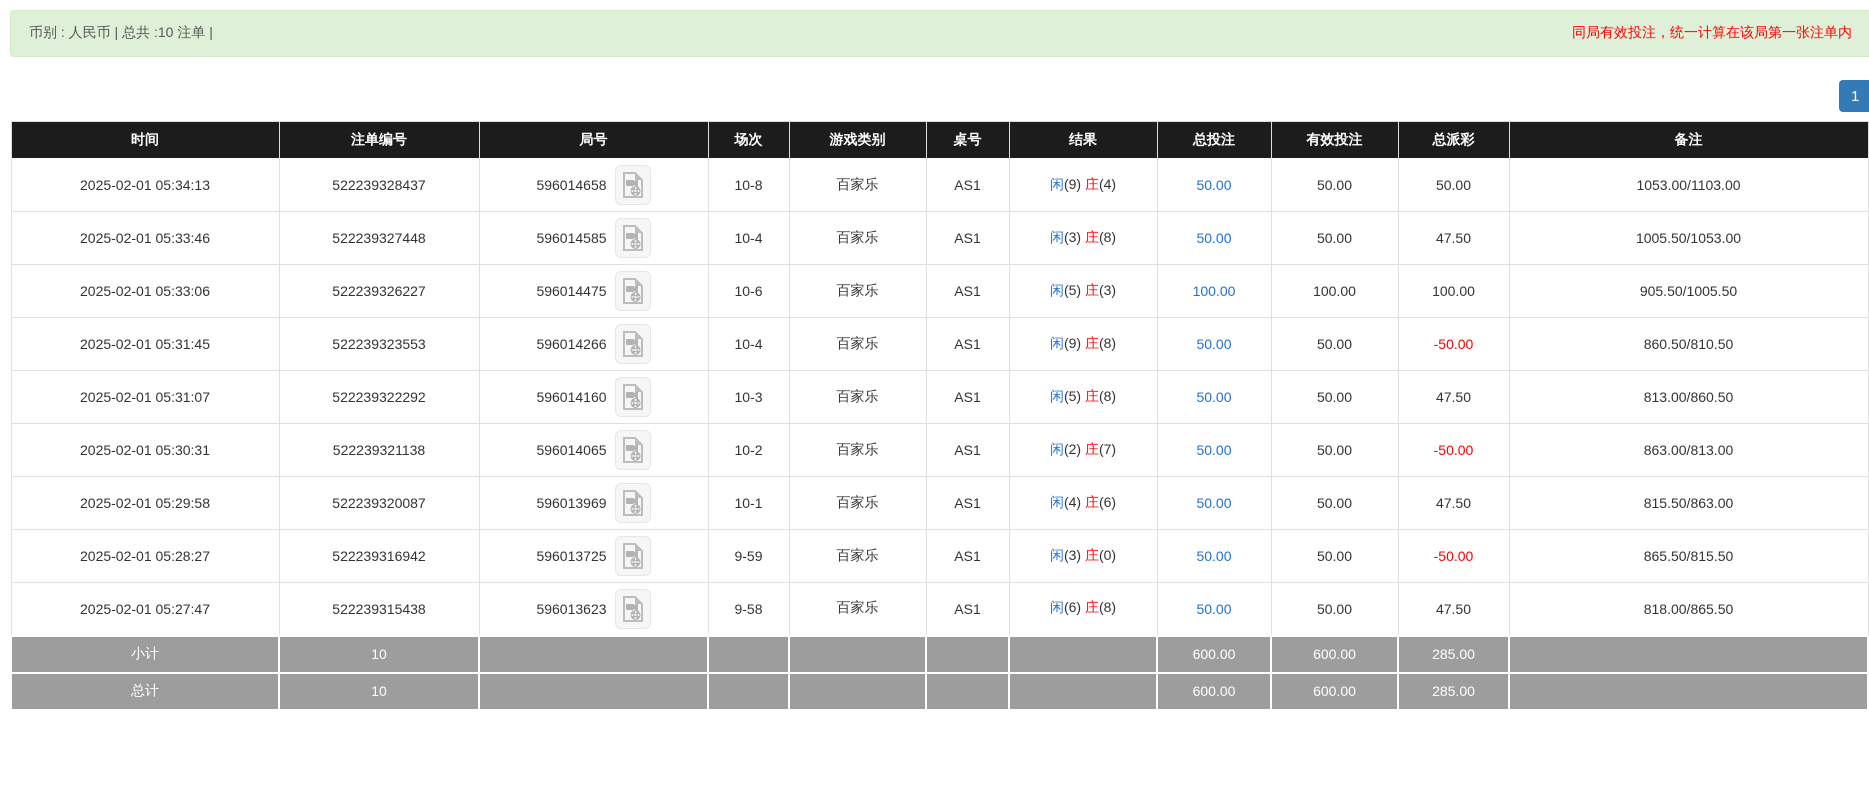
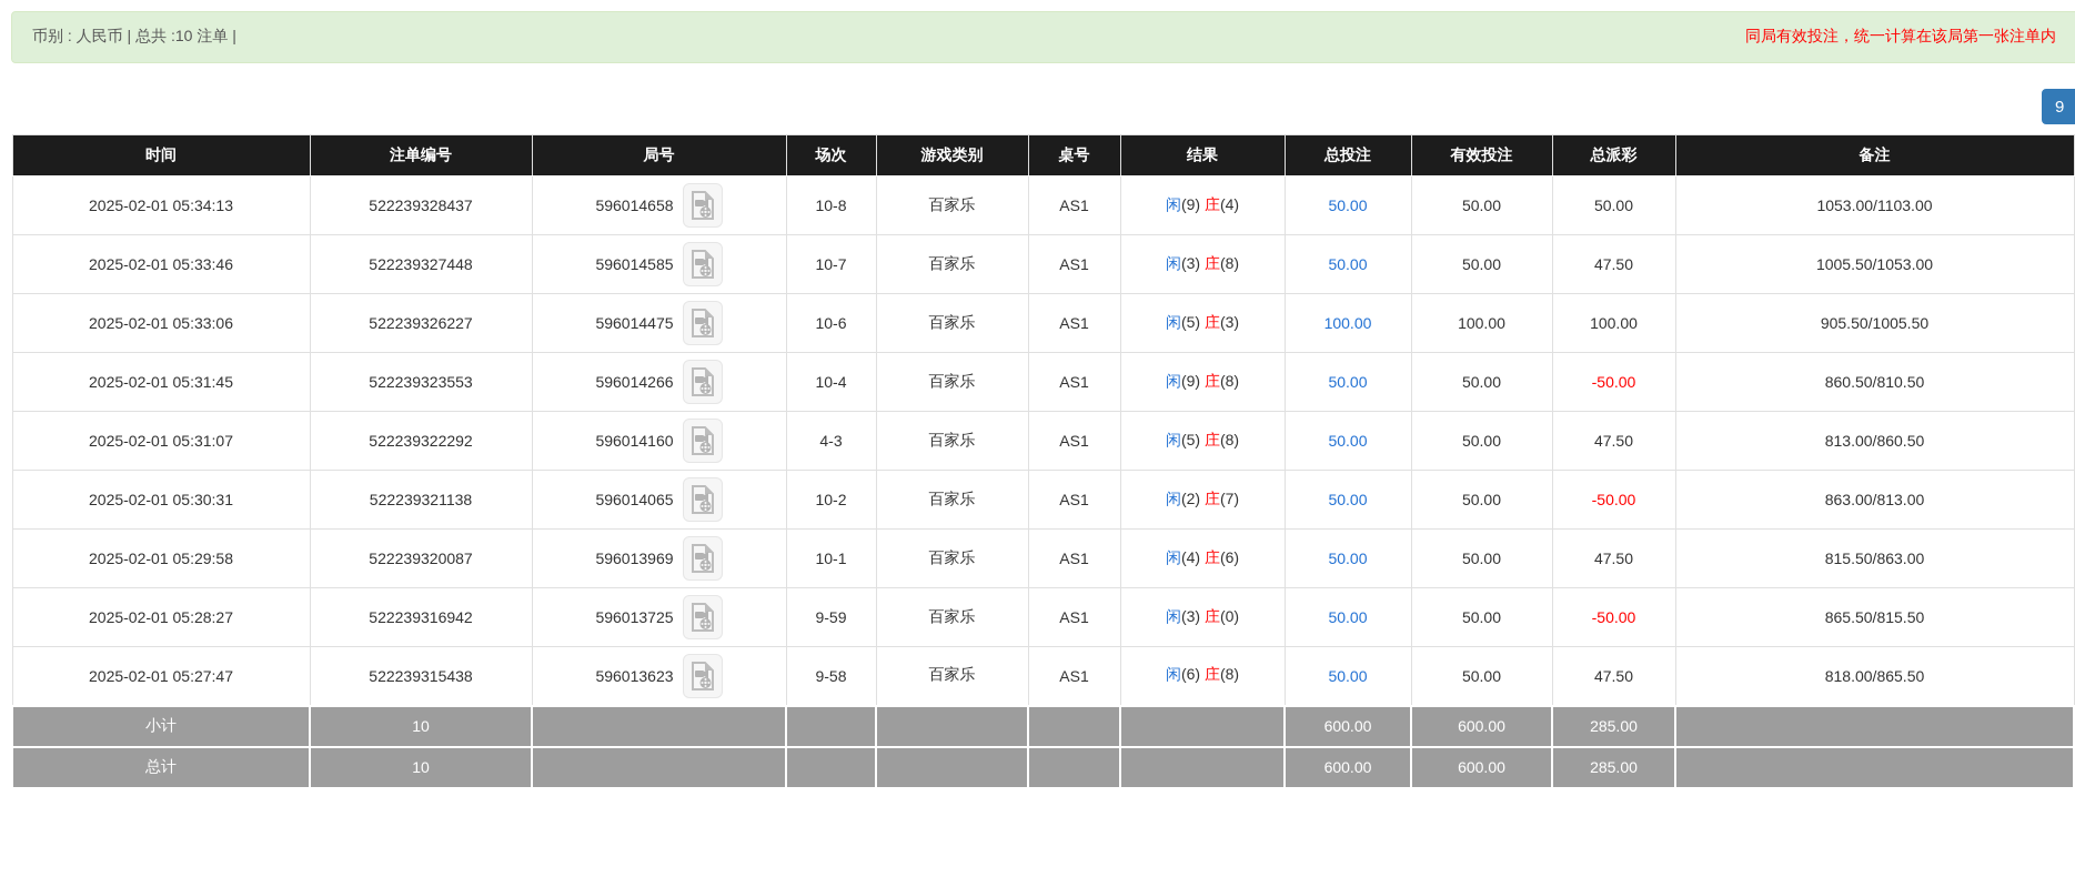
  币别 : 人民币 | 总共 :10 注单 |
  同局有效投注，统一计算在该局第一张注单内
- 1
+ 9
  时间	注单编号	局号	场次	游戏类别	桌号	结果	总投注	有效投注	总派彩	备注
  2025-02-01 05:34:13	522239328437	596014658	10-8	百家乐	AS1	闲(9) 庄(4)	50.00	50.00	50.00	1053.00/1103.00
- 2025-02-01 05:33:46	522239327448	596014585	10-4	百家乐	AS1	闲(3) 庄(8)	50.00	50.00	47.50	1005.50/1053.00
+ 2025-02-01 05:33:46	522239327448	596014585	10-7	百家乐	AS1	闲(3) 庄(8)	50.00	50.00	47.50	1005.50/1053.00
  2025-02-01 05:33:06	522239326227	596014475	10-6	百家乐	AS1	闲(5) 庄(3)	100.00	100.00	100.00	905.50/1005.50
  2025-02-01 05:31:45	522239323553	596014266	10-4	百家乐	AS1	闲(9) 庄(8)	50.00	50.00	-50.00	860.50/810.50
- 2025-02-01 05:31:07	522239322292	596014160	10-3	百家乐	AS1	闲(5) 庄(8)	50.00	50.00	47.50	813.00/860.50
+ 2025-02-01 05:31:07	522239322292	596014160	4-3	百家乐	AS1	闲(5) 庄(8)	50.00	50.00	47.50	813.00/860.50
  2025-02-01 05:30:31	522239321138	596014065	10-2	百家乐	AS1	闲(2) 庄(7)	50.00	50.00	-50.00	863.00/813.00
  2025-02-01 05:29:58	522239320087	596013969	10-1	百家乐	AS1	闲(4) 庄(6)	50.00	50.00	47.50	815.50/863.00
  2025-02-01 05:28:27	522239316942	596013725	9-59	百家乐	AS1	闲(3) 庄(0)	50.00	50.00	-50.00	865.50/815.50
  2025-02-01 05:27:47	522239315438	596013623	9-58	百家乐	AS1	闲(6) 庄(8)	50.00	50.00	47.50	818.00/865.50
  小计	10						600.00	600.00	285.00
  总计	10						600.00	600.00	285.00
